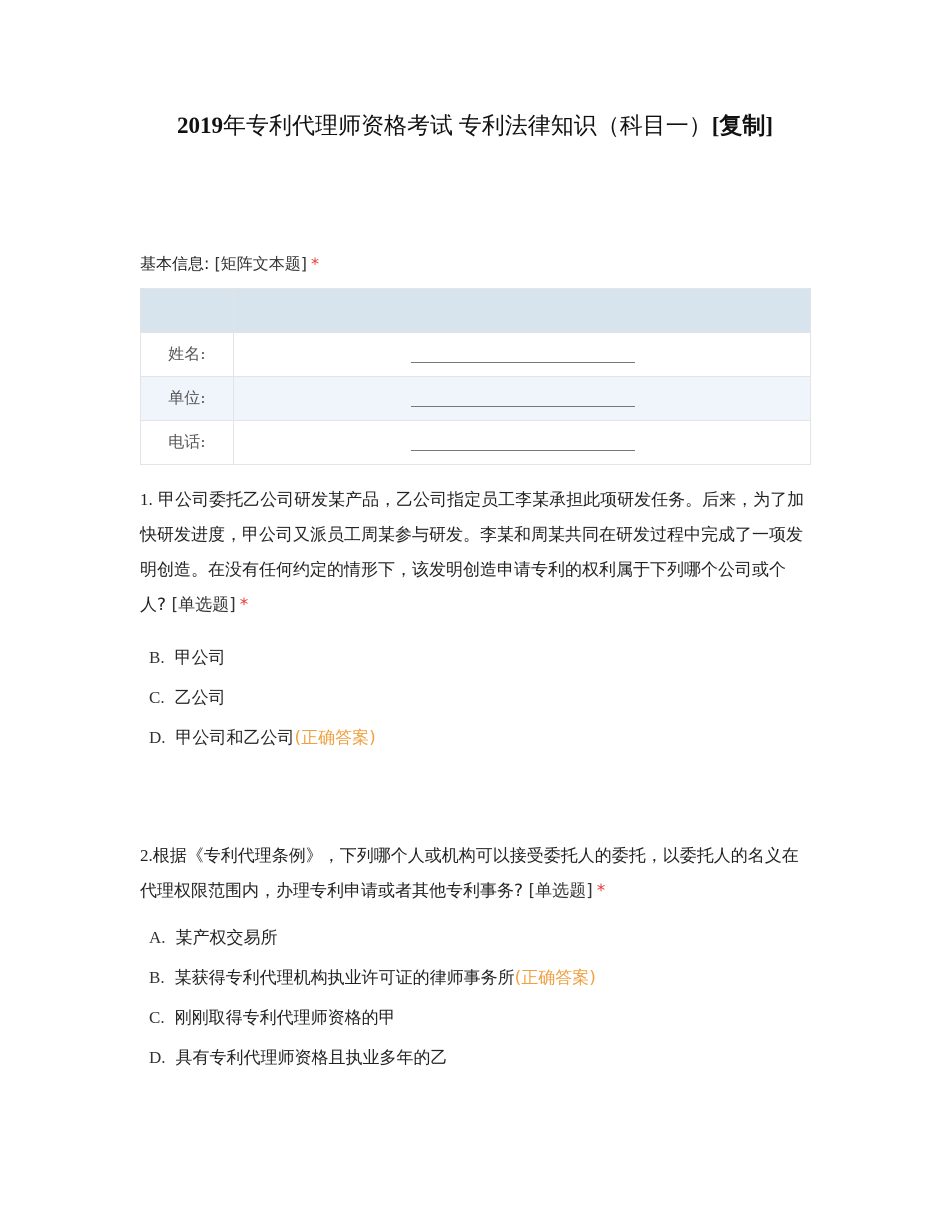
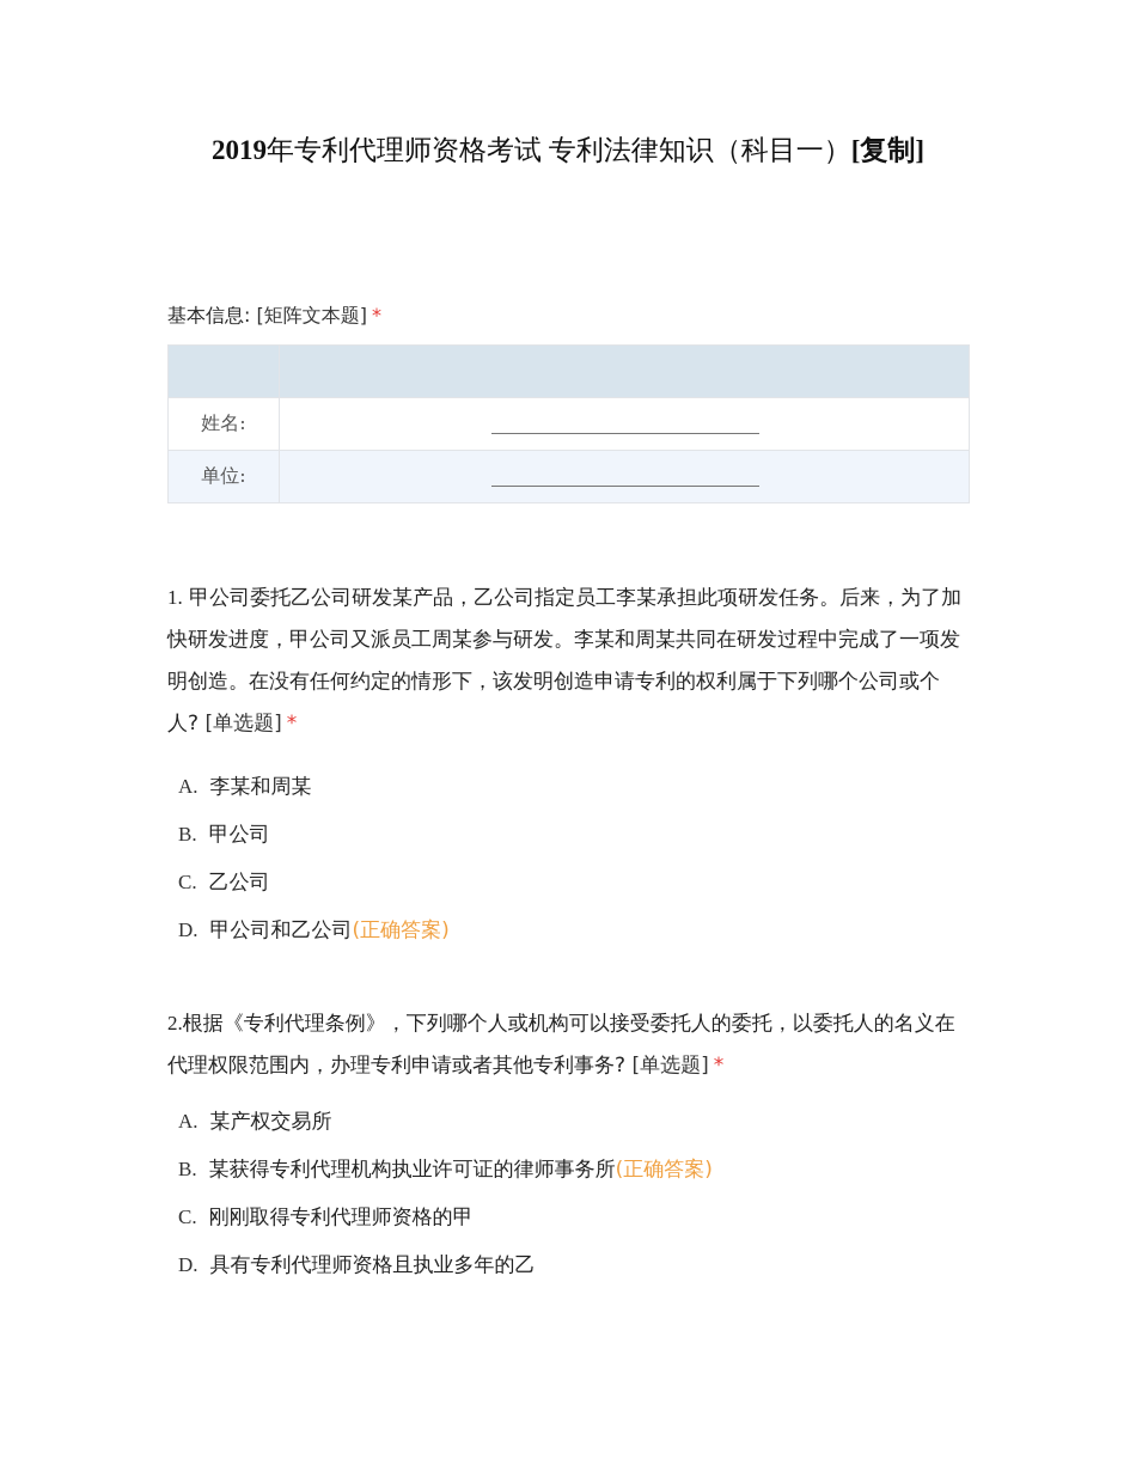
  2019年专利代理师资格考试 专利法律知识（科目一）[复制]
  基本信息: [矩阵文本题] *
  姓名:
  单位:
- 电话:
  1. 甲公司委托乙公司研发某产品，乙公司指定员工李某承担此项研发任务。后来，为了加快研发进度，甲公司又派员工周某参与研发。李某和周某共同在研发过程中完成了一项发明创造。在没有任何约定的情形下，该发明创造申请专利的权利属于下列哪个公司或个人? [单选题] *
+ A. 李某和周某
  B. 甲公司
  C. 乙公司
  D. 甲公司和乙公司(正确答案)
  2.根据《专利代理条例》，下列哪个人或机构可以接受委托人的委托，以委托人的名义在代理权限范围内，办理专利申请或者其他专利事务? [单选题] *
  A. 某产权交易所
  B. 某获得专利代理机构执业许可证的律师事务所(正确答案)
  C. 刚刚取得专利代理师资格的甲
  D. 具有专利代理师资格且执业多年的乙
